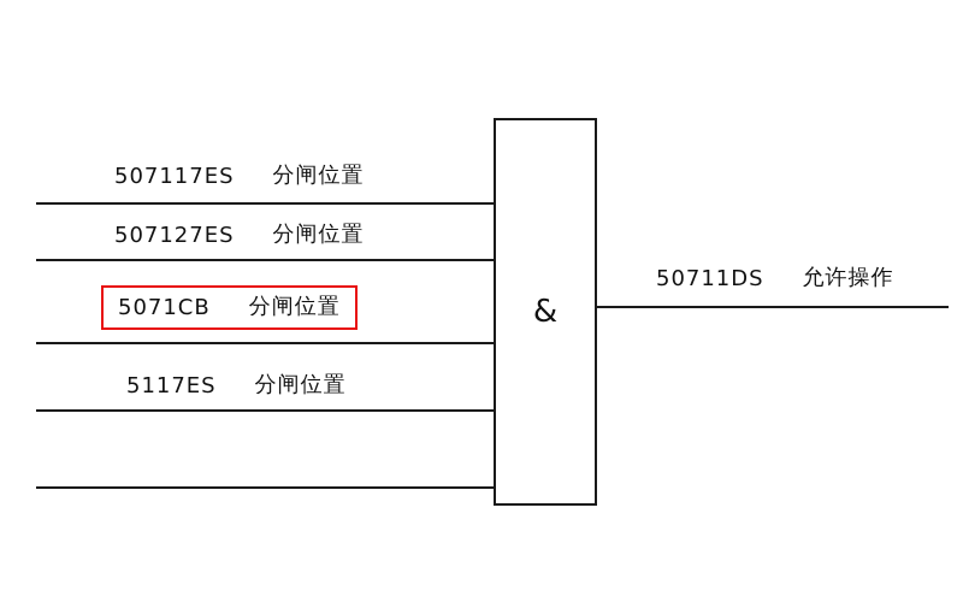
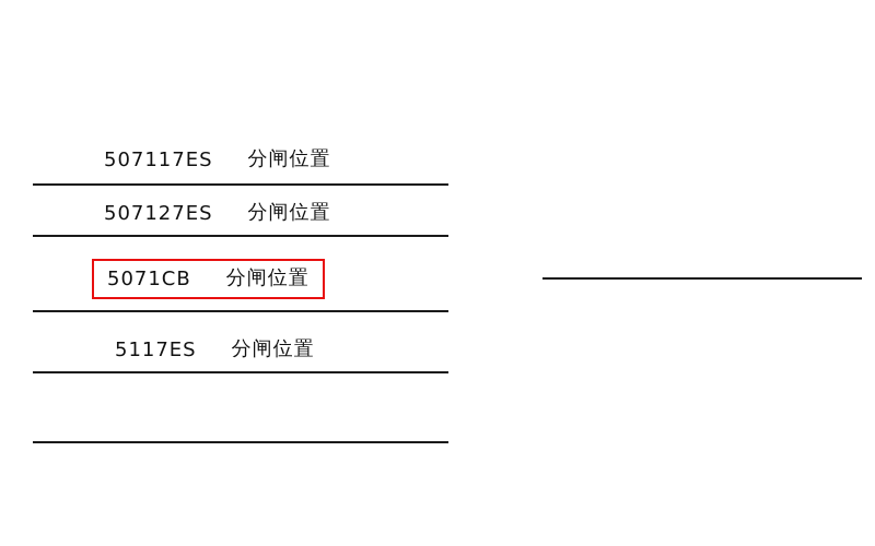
  507117ES
  分闸位置
  507127ES
  分闸位置
  5071CB
  分闸位置
  5117ES
  分闸位置
- &
- 50711DS
- 允许操作
